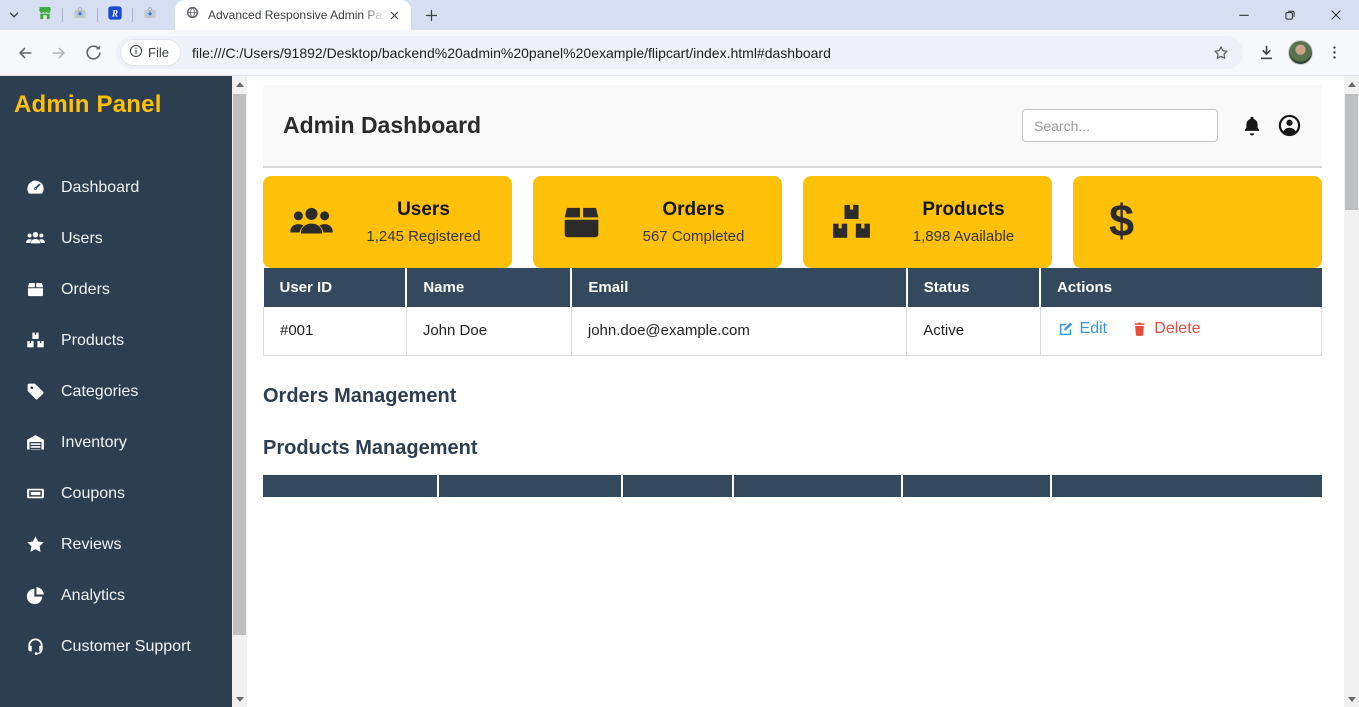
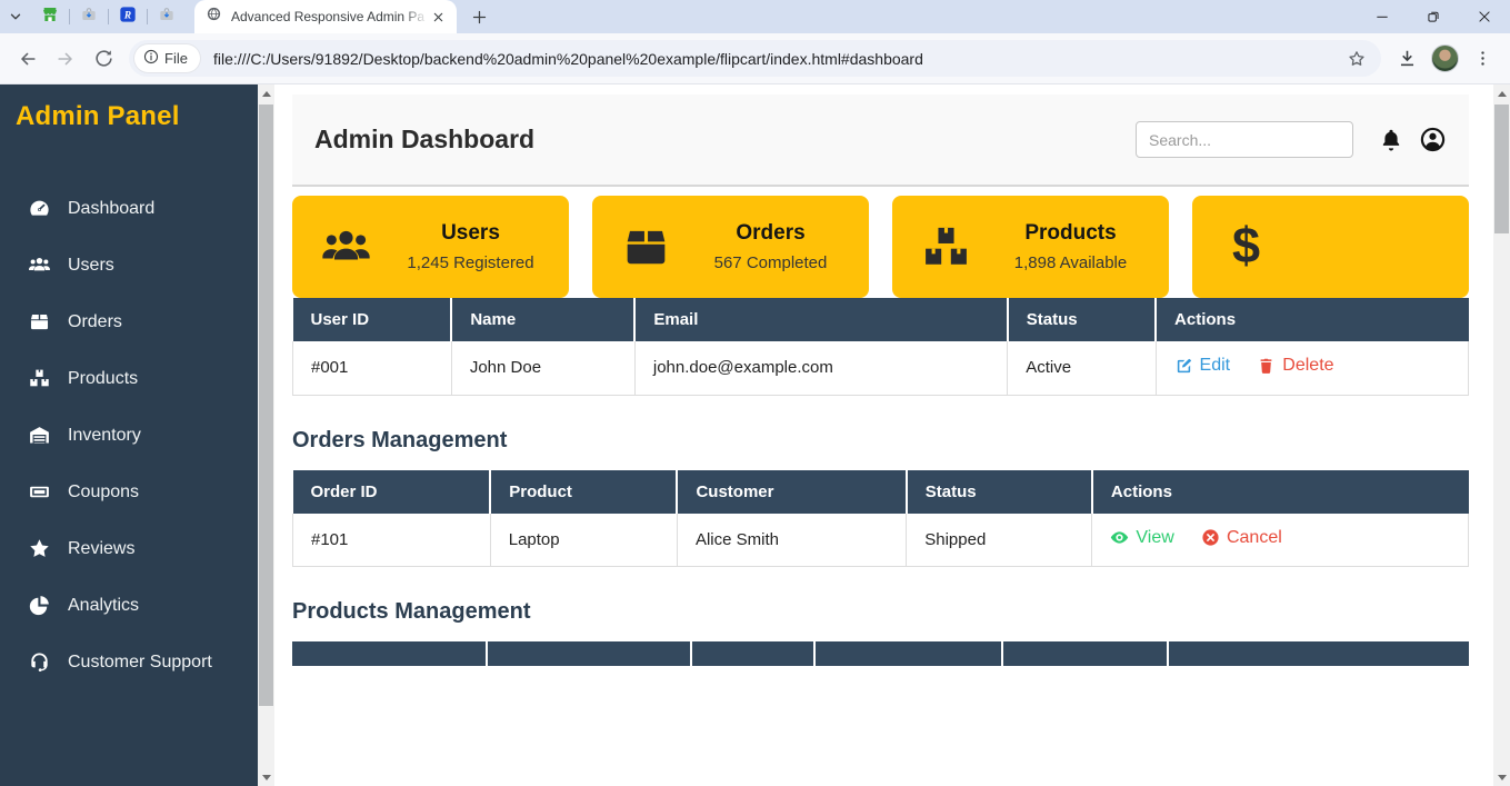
  R
  Advanced Responsive Admin Pa
  File
  file:///C:/Users/91892/Desktop/backend%20admin%20panel%20example/flipcart/index.html#dashboard
  Admin Panel
  Dashboard
  Users
  Orders
  Products
- Categories
  Inventory
  Coupons
  Reviews
  Analytics
  Customer Support
  Admin Dashboard
  Search...
  Users
  1,245 Registered
  Orders
  567 Completed
  Products
  1,898 Available
  $
  User ID	Name	Email	Status	Actions
  #001	John Doe	john.doe@example.com	Active	Edit Delete
  Orders Management
+ Order ID	Product	Customer	Status	Actions
+ #101	Laptop	Alice Smith	Shipped	View Cancel
  Products Management
